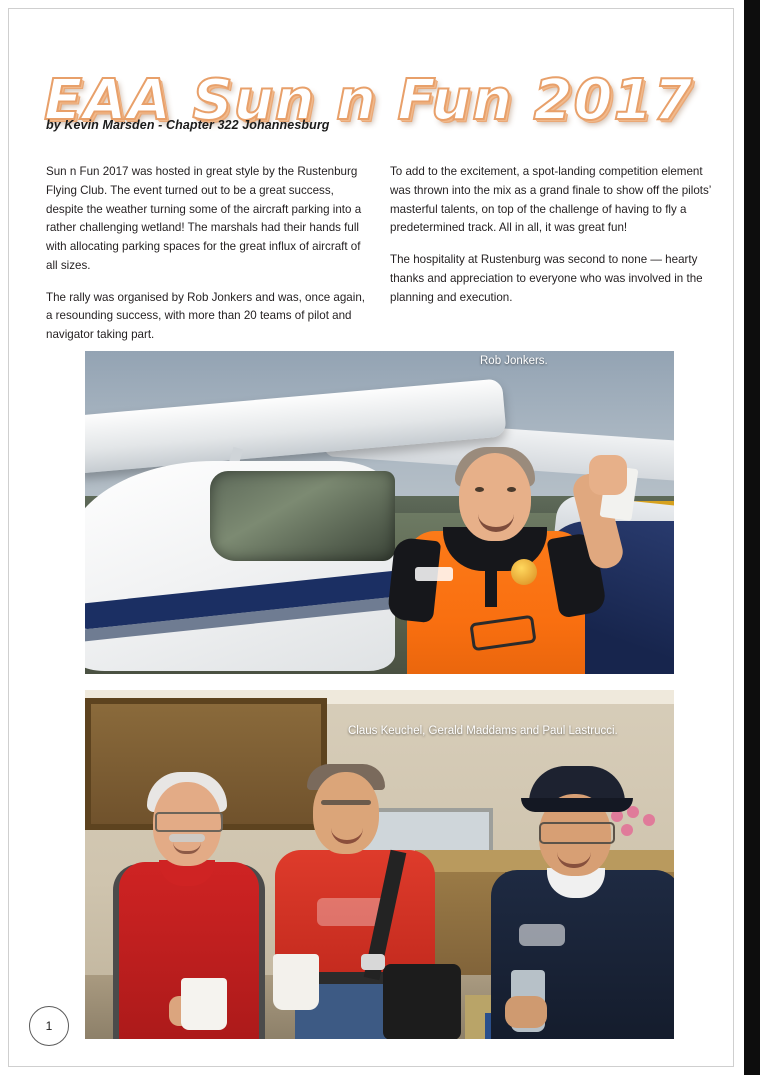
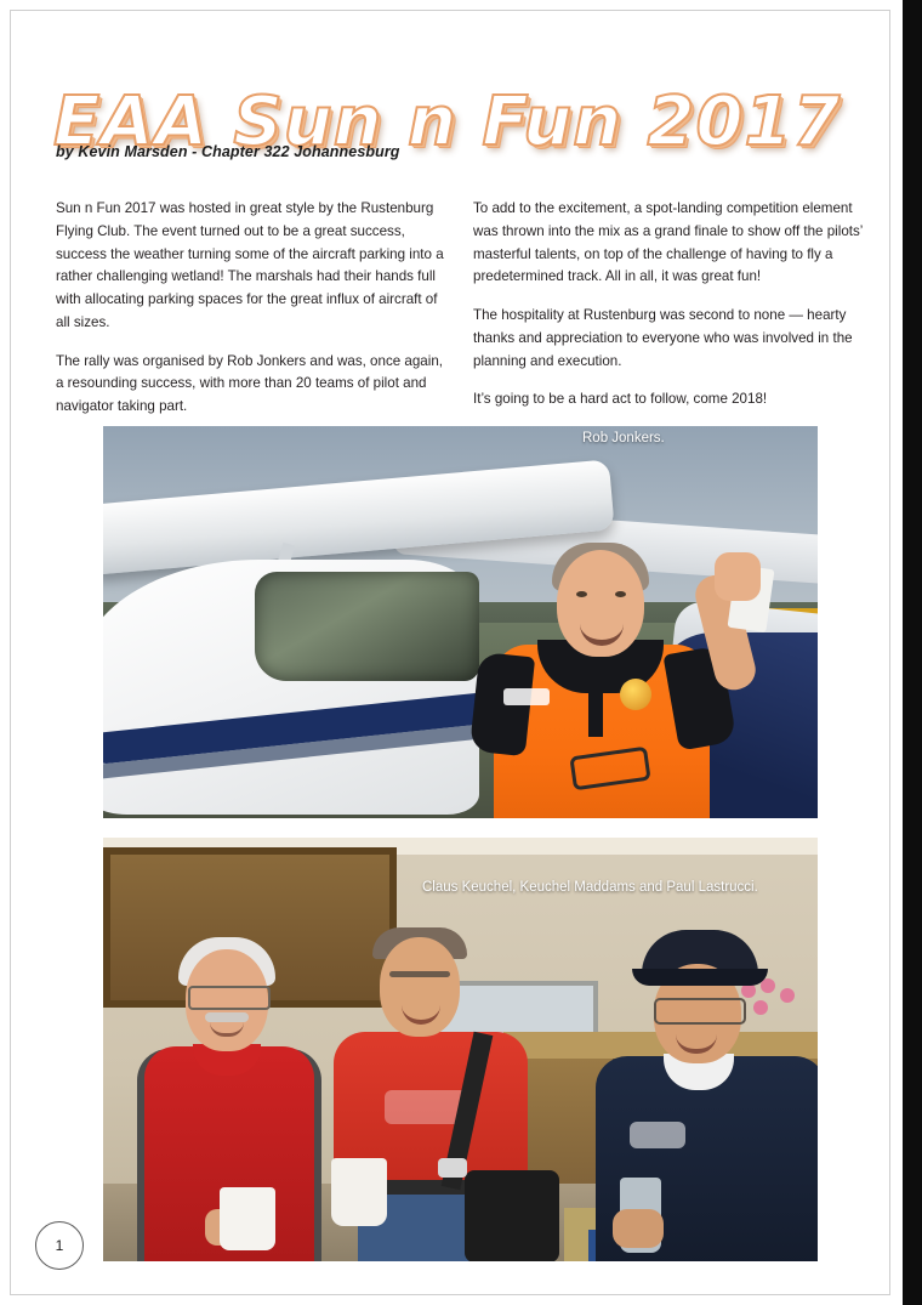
  EAA Sun n Fun 2017
  by Kevin Marsden - Chapter 322 Johannesburg
- Sun n Fun 2017 was hosted in great style by the Rustenburg Flying Club. The event turned out to be a great success, despite the weather turning some of the aircraft parking into a rather challenging wetland! The marshals had their hands full with allocating parking spaces for the great influx of aircraft of all sizes.
+ Sun n Fun 2017 was hosted in great style by the Rustenburg Flying Club. The event turned out to be a great success, success the weather turning some of the aircraft parking into a rather challenging wetland! The marshals had their hands full with allocating parking spaces for the great influx of aircraft of all sizes.
  The rally was organised by Rob Jonkers and was, once again, a resounding success, with more than 20 teams of pilot and navigator taking part.
  To add to the excitement, a spot-landing competition element was thrown into the mix as a grand finale to show off the pilots’ masterful talents, on top of the challenge of having to fly a predetermined track. All in all, it was great fun!
  The hospitality at Rustenburg was second to none — hearty thanks and appreciation to everyone who was involved in the planning and execution.
+ It’s going to be a hard act to follow, come 2018!
  Rob Jonkers.
- Claus Keuchel, Gerald Maddams and Paul Lastrucci.
+ Claus Keuchel, Keuchel Maddams and Paul Lastrucci.
  1
